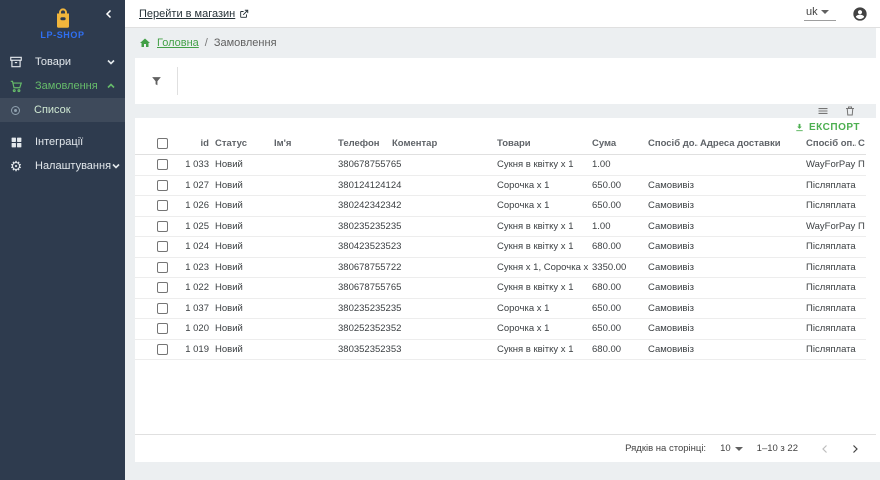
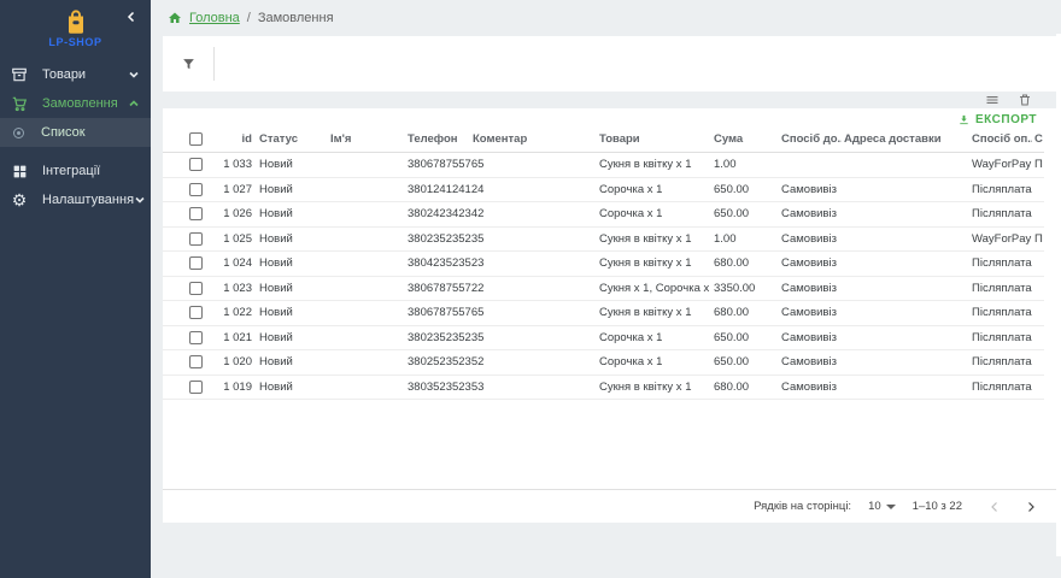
  LP-SHOP
  Товари
  Замовлення
  Список
  Інтеграції
  ⚙
  Налаштування
- Перейти в магазин
- uk
  Головна
  /
  Замовлення
  ЕКСПОРТ
  id
  Статус
  Ім'я
  Телефон
  Коментар
  Товари
  Сума
  Спосіб до.
  Адреса доставки
  Спосіб оп.
  С
  1 033
  Новий
  3806787557
  Сукня в квітку x 1
  1.00
  WayForPay
  П
  1 027
  Новий
  3801241241
  Сорочка x 1
  650.00
  Самовивіз
  Післяплата
  1 026
  Новий
  3802423423
  Сорочка x 1
  650.00
  Самовивіз
  Післяплата
  1 025
  Новий
  3802352352
  Сукня в квітку x 1
  1.00
  Самовивіз
  WayForPay
  П
  1 024
  Новий
  3804235235
  Сукня в квітку x 1
  680.00
  Самовивіз
  Післяплата
  1 023
  Новий
  3806787557
  Сукня x 1, Сорочка x
  3350.00
  Самовивіз
  Післяплата
  1 022
  Новий
  3806787557
  Сукня в квітку x 1
  680.00
  Самовивіз
  Післяплата
- 1 037
+ 1 021
  Новий
  3802352352
  Сорочка x 1
  650.00
  Самовивіз
  Післяплата
  1 020
  Новий
  3802523523
  Сорочка x 1
  650.00
  Самовивіз
  Післяплата
  1 019
  Новий
  3803523523
  Сукня в квітку x 1
  680.00
  Самовивіз
  Післяплата
  Рядків на сторінці:
  10
  1–10 з 22
